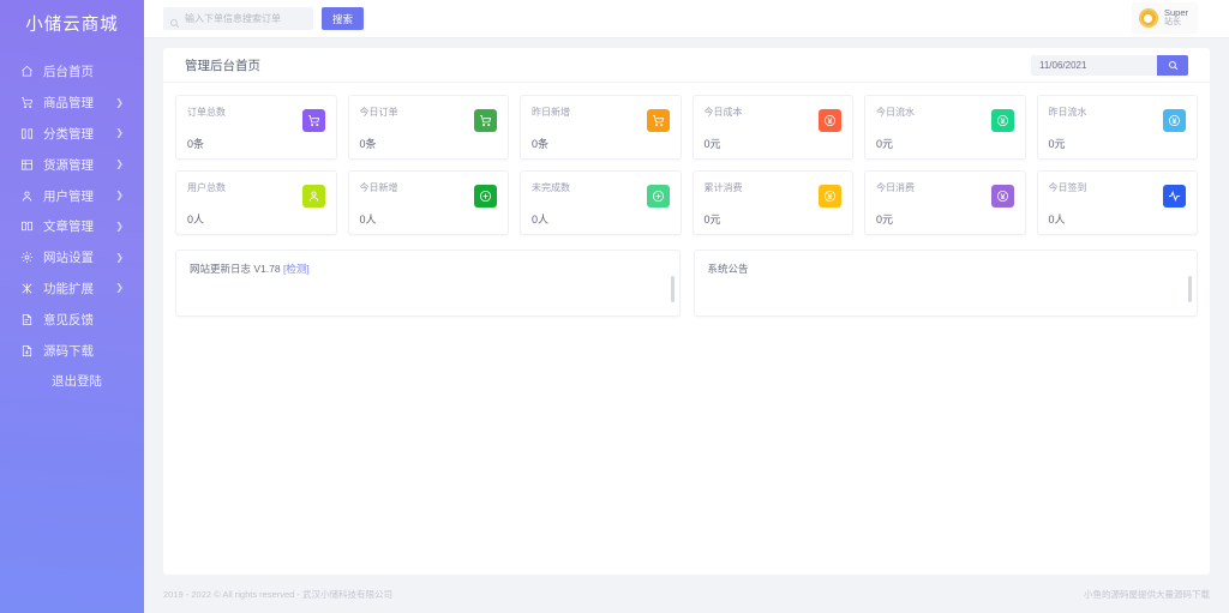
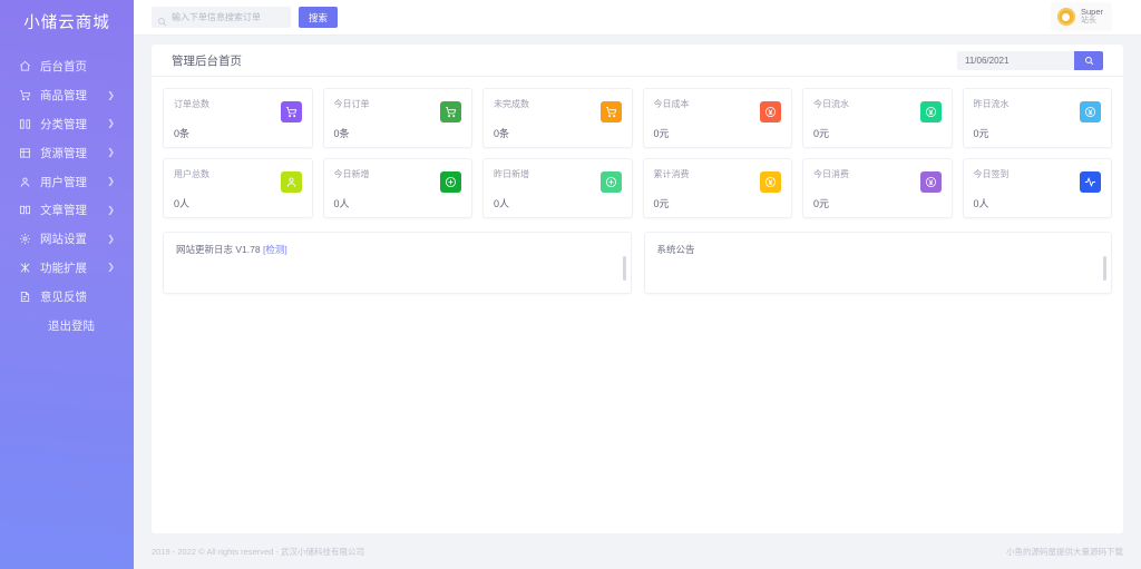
  小储云商城
  后台首页
  商品管理
  ❯
  分类管理
  ❯
  货源管理
  ❯
  用户管理
  ❯
  文章管理
  ❯
  网站设置
  ❯
  功能扩展
  ❯
  意见反馈
- 源码下载
  退出登陆
  输入下单信息搜索订单
  搜索
  Super
  管理后台首页
  11/06/2021
  订单总数
  0条
  今日订单
  0条
- 昨日新增
+ 未完成数
  0条
  今日成本
  0元
  今日流水
  0元
  昨日流水
  0元
  用户总数
  0人
  今日新增
  0人
- 未完成数
+ 昨日新增
  0人
  累计消费
  0元
  今日消费
  0元
  今日签到
  0人
  网站更新日志 V1.78 [检测]
  系统公告
  2019 - 2022 © All rights reserved - 武汉小储科技有限公司
  小鱼的源码屋提供大量源码下载
